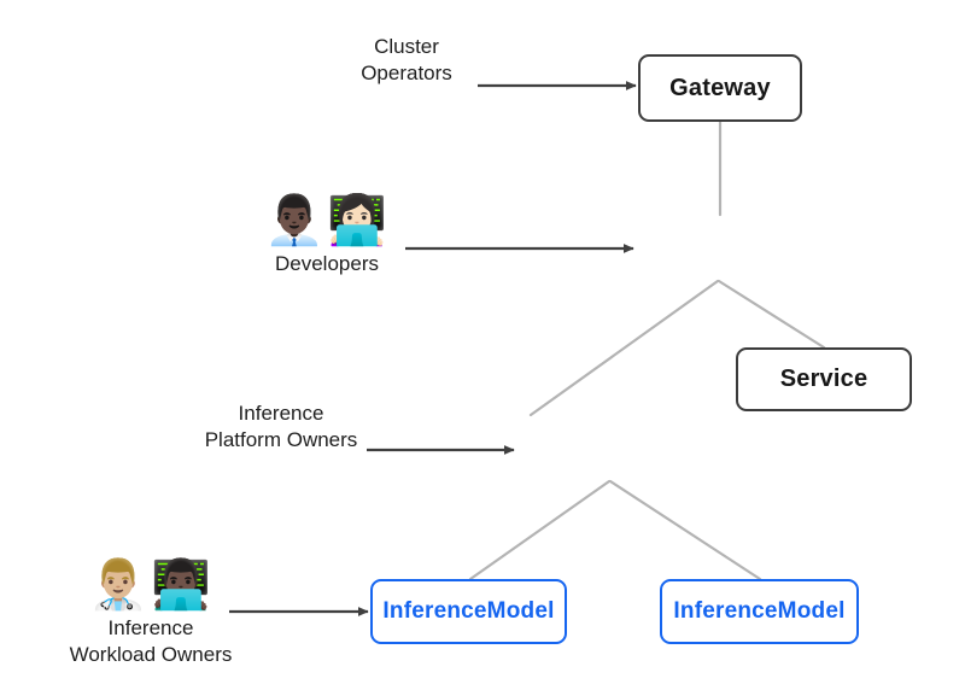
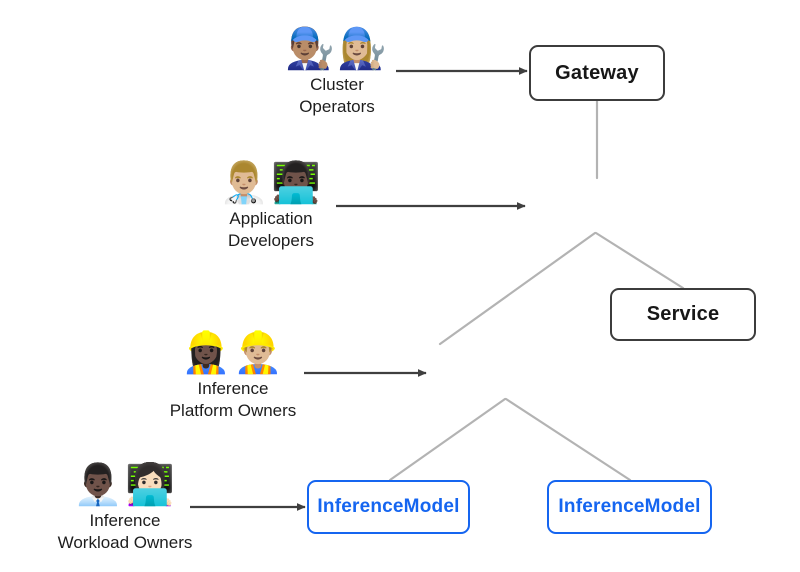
+ 👨🏽‍🔧👩🏼‍🔧
  Cluster
  Operators
- 👨🏿‍💼👩🏻‍💻
+ 👨🏼‍⚕️👨🏿‍💻
+ Application
  Developers
+ 👷🏿‍♀️👷🏼‍♂️
  Inference
  Platform Owners
- 👨🏼‍⚕️👨🏿‍💻
+ 👨🏿‍💼👩🏻‍💻
  Inference
  Workload Owners
  Gateway
  Service
  InferenceModel
  InferenceModel
